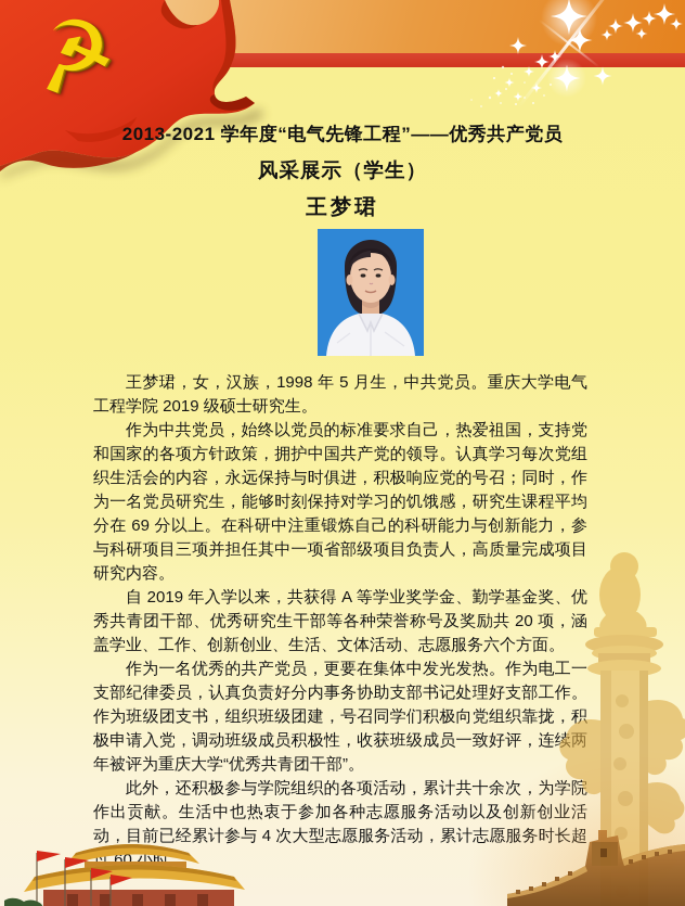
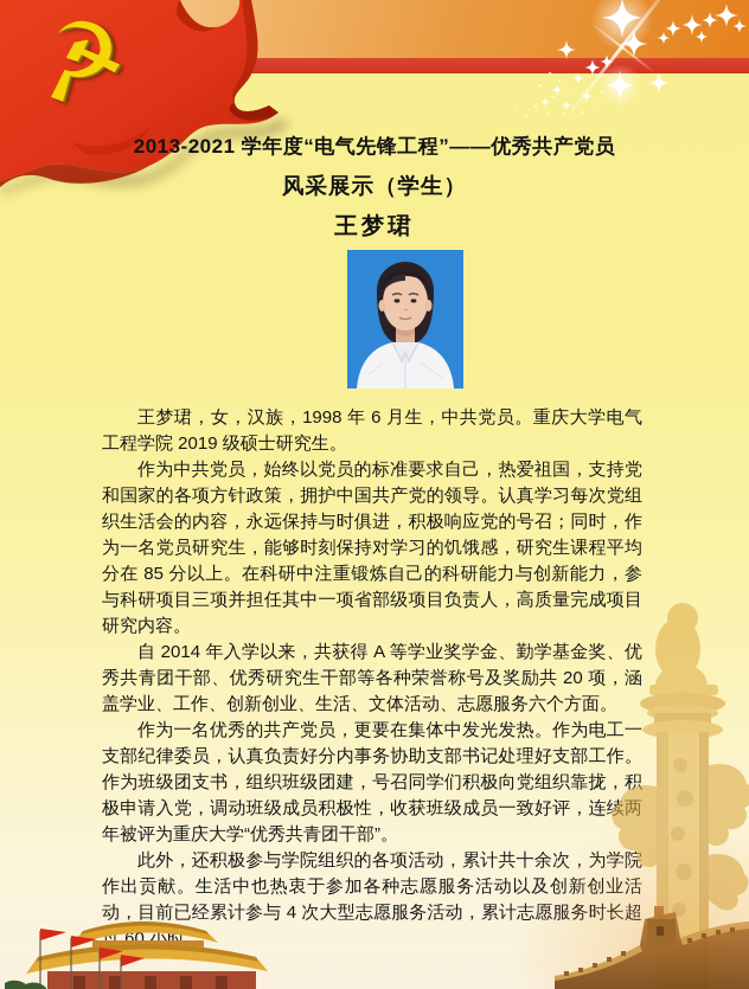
  2013-2021 学年度“电气先锋工程”——优秀共产党员
  风采展示（学生）
  王梦珺
- 王梦珺，女，汉族，1998 年 5 月生，中共党员。重庆大学电气工程学院 2019 级硕士研究生。
+ 王梦珺，女，汉族，1998 年 6 月生，中共党员。重庆大学电气工程学院 2019 级硕士研究生。
- 作为中共党员，始终以党员的标准要求自己，热爱祖国，支持党和国家的各项方针政策，拥护中国共产党的领导。认真学习每次党组织生活会的内容，永远保持与时俱进，积极响应党的号召；同时，作为一名党员研究生，能够时刻保持对学习的饥饿感，研究生课程平均分在 69 分以上。在科研中注重锻炼自己的科研能力与创新能力，参与科研项目三项并担任其中一项省部级项目负责人，高质量完成项目研究内容。
+ 作为中共党员，始终以党员的标准要求自己，热爱祖国，支持党和国家的各项方针政策，拥护中国共产党的领导。认真学习每次党组织生活会的内容，永远保持与时俱进，积极响应党的号召；同时，作为一名党员研究生，能够时刻保持对学习的饥饿感，研究生课程平均分在 85 分以上。在科研中注重锻炼自己的科研能力与创新能力，参与科研项目三项并担任其中一项省部级项目负责人，高质量完成项目研究内容。
- 自 2019 年入学以来，共获得 A 等学业奖学金、勤学基金奖、优秀共青团干部、优秀研究生干部等各种荣誉称号及奖励共 20 项，涵盖学业、工作、创新创业、生活、文体活动、志愿服务六个方面。
+ 自 2014 年入学以来，共获得 A 等学业奖学金、勤学基金奖、优秀共青团干部、优秀研究生干部等各种荣誉称号及奖励共 20 项，涵盖学业、工作、创新创业、生活、文体活动、志愿服务六个方面。
  作为一名优秀的共产党员，更要在集体中发光发热。作为电工一支部纪律委员，认真负责好分内事务协助支部书记处理好支部工作。作为班级团支书，组织班级团建，号召同学们积极向党组织靠拢，积极申请入党，调动班级成员积极性，收获班级成员一致好评，连续两年被评为重庆大学“优秀共青团干部”。
  此外，还积极参与学院组织的各项活动，累计共作出贡献。生活中也热衷于参加各种志愿服务活动动，目前已经累计参与 4 次大型志愿服务活动，累计过 60 小时。
